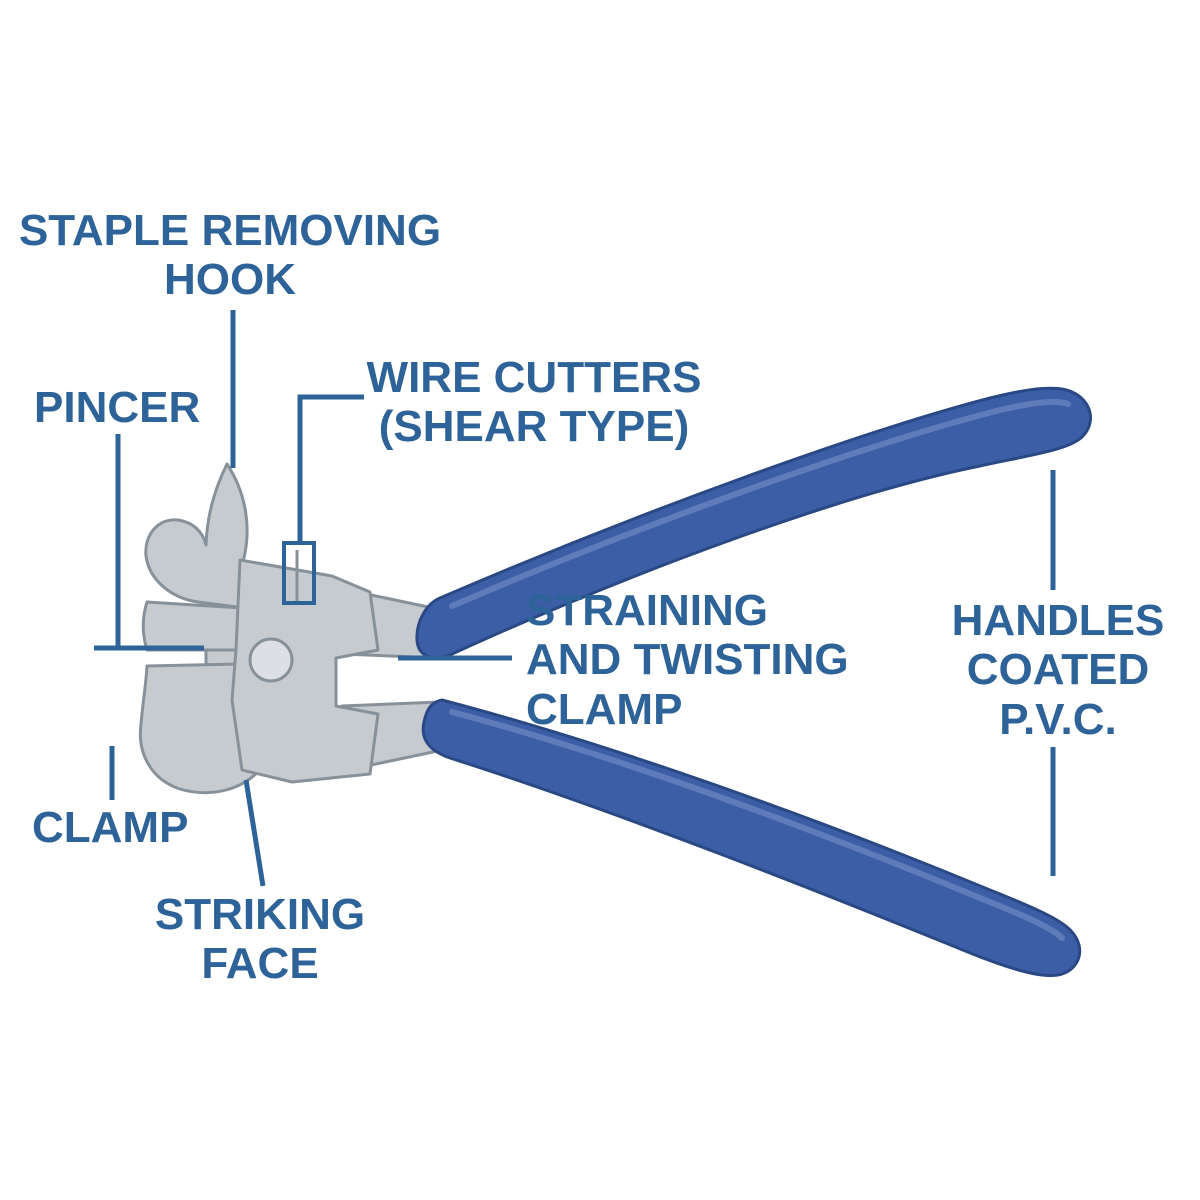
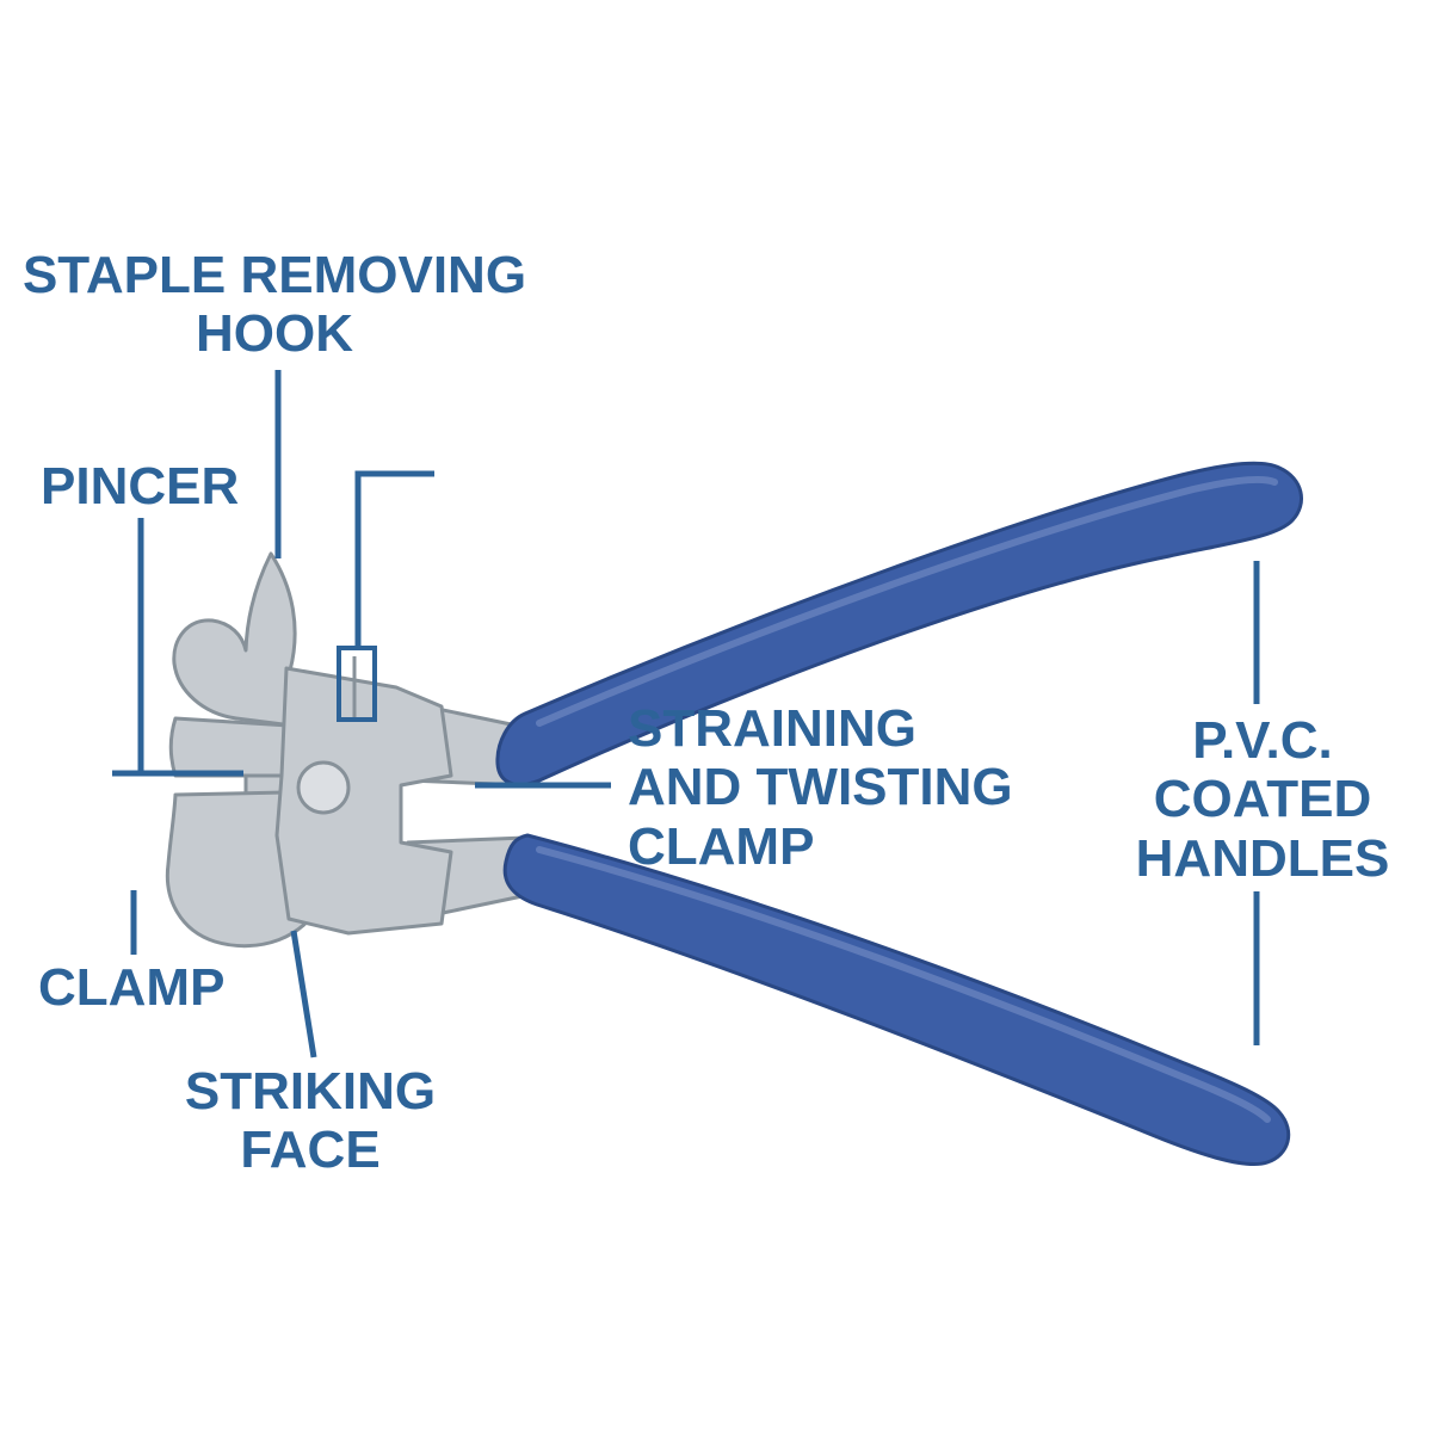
  STAPLE REMOVING
  HOOK
  PINCER
- WIRE CUTTERS
- (SHEAR TYPE)
  STRAINING
  AND TWISTING
  CLAMP
- HANDLES
+ P.V.C.
  COATED
- P.V.C.
+ HANDLES
  CLAMP
  STRIKING
  FACE
